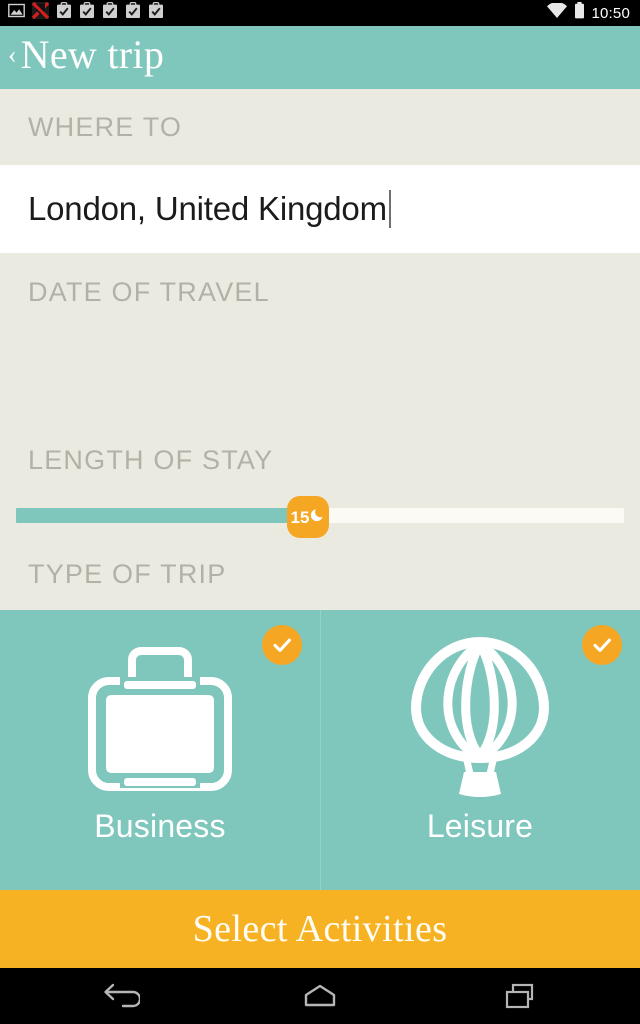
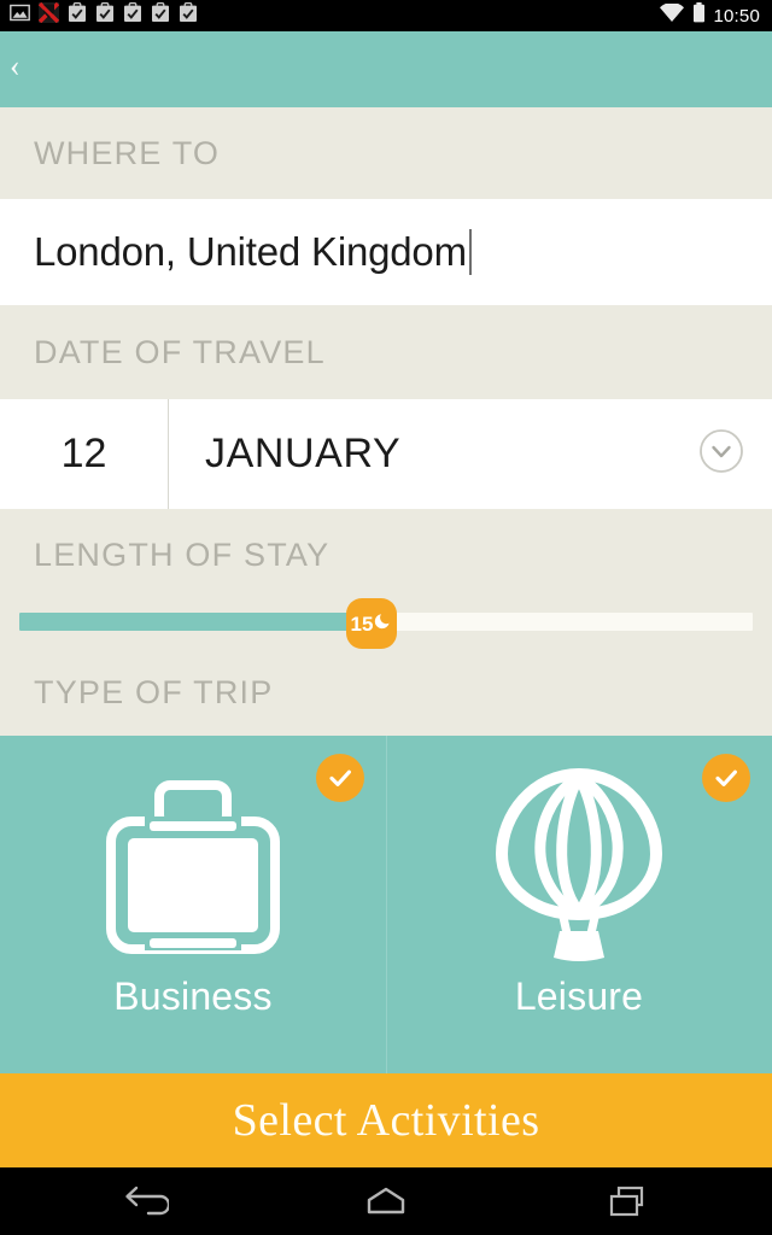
  10:50
  ‹
- New trip
  WHERE TO
  London, United Kingdom
  DATE OF TRAVEL
+ 12
+ JANUARY
  LENGTH OF STAY
  15
  TYPE OF TRIP
  Business
  Leisure
  Select Activities
